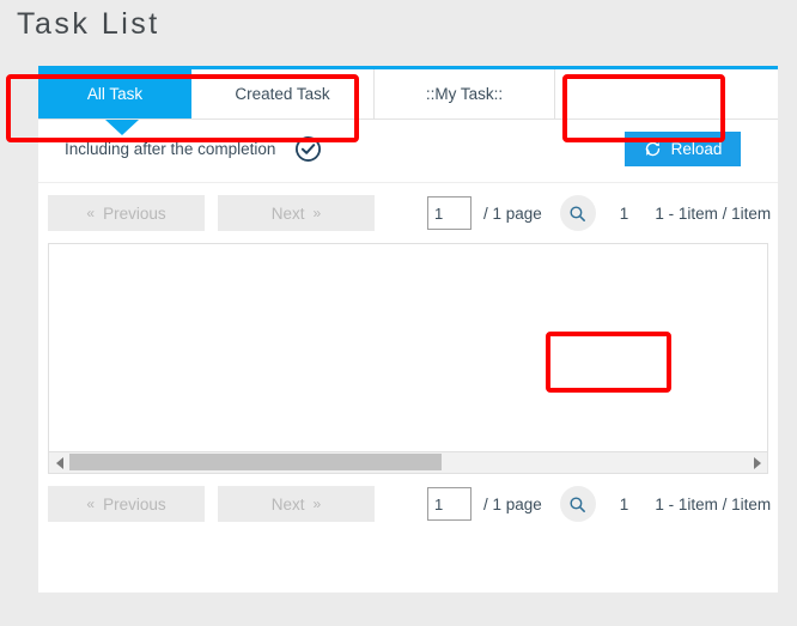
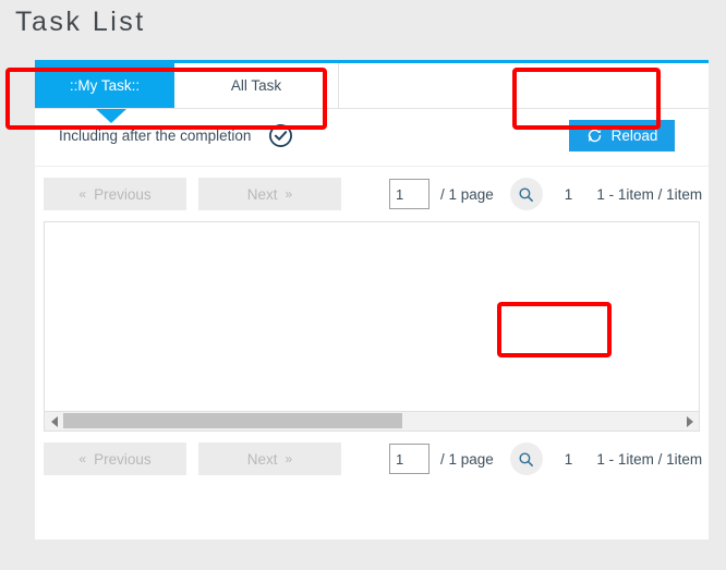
  Task List
- All Task
+ ::My Task::
- Created Task
- ::My Task::
+ All Task
  Including after the completion
  Reload
  «
  Previous
  Next
  »
  1
  / 1 page
  1
  1 - 1item / 1item
  «
  Previous
  Next
  »
  1
  / 1 page
  1
  1 - 1item / 1item
